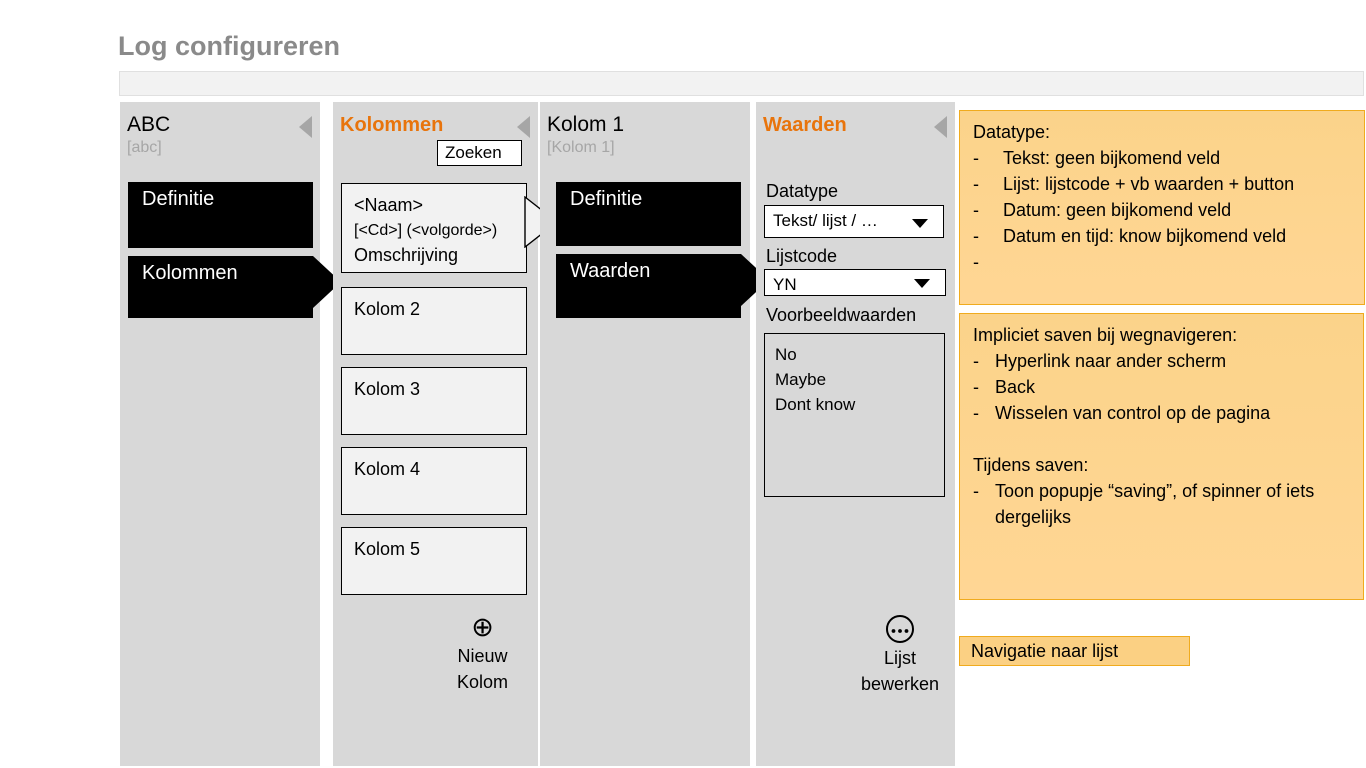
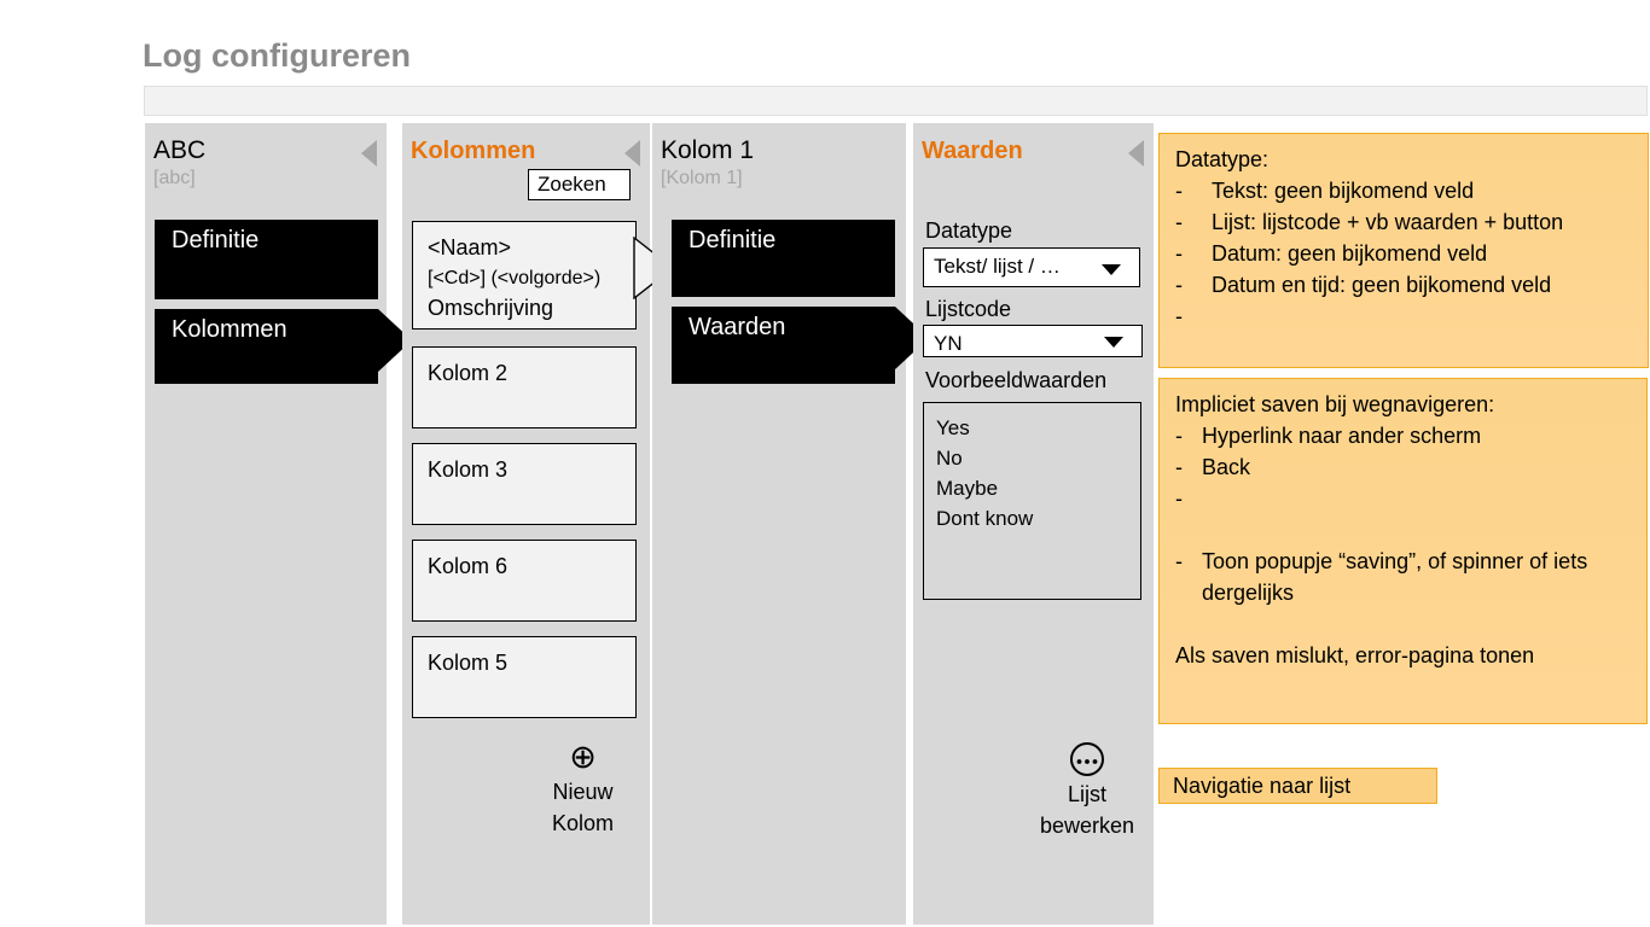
  Log configureren
  ABC
  [abc]
  Definitie
  Kolommen
  Kolommen
  Zoeken
  <Naam>
  [<Cd>] (<volgorde>)
  Omschrijving
  Kolom 2
  Kolom 3
- Kolom 4
+ Kolom 6
  Kolom 5
  ⊕
  Nieuw
  Kolom
  Kolom 1
  [Kolom 1]
  Definitie
  Waarden
  Waarden
  Datatype
  Tekst/ lijst / …
  Lijstcode
  YN
  Voorbeeldwaarden
+ Yes
  No
  Maybe
  Dont know
  Lijst
  bewerken
  Datatype:
  -
  Tekst: geen bijkomend veld
  -
  Lijst: lijstcode + vb waarden + button
  -
  Datum: geen bijkomend veld
  -
- Datum en tijd: know bijkomend veld
+ Datum en tijd: geen bijkomend veld
  -
  Impliciet saven bij wegnavigeren:
  -
  Hyperlink naar ander scherm
  -
  Back
  -
- Wisselen van control op de pagina
- Tijdens saven:
  -
  Toon popupje “saving”, of spinner of iets dergelijks
+ Als saven mislukt, error-pagina tonen
  Navigatie naar lijst
